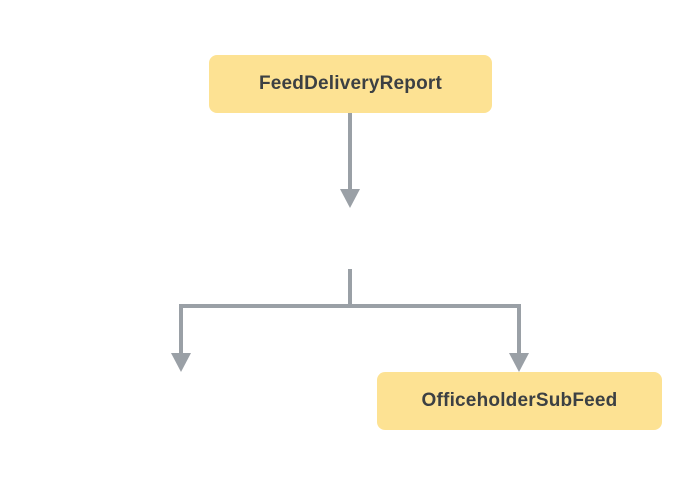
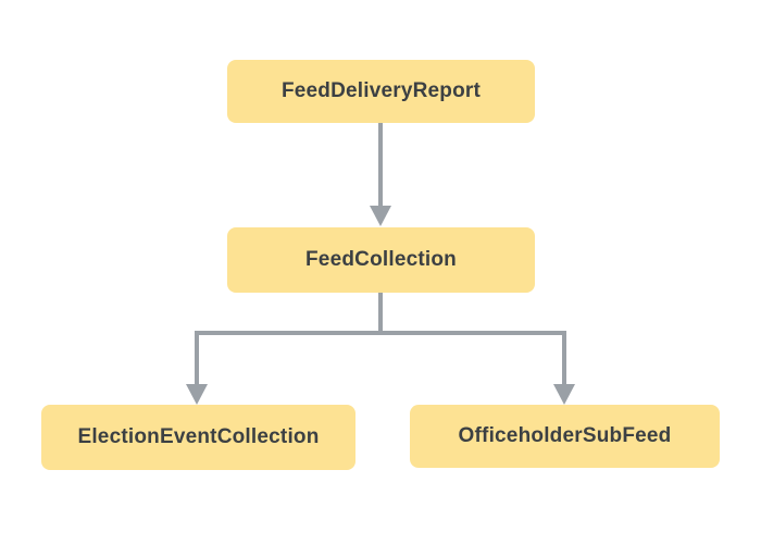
  FeedDeliveryReport
+ FeedCollection
+ ElectionEventCollection
  OfficeholderSubFeed
